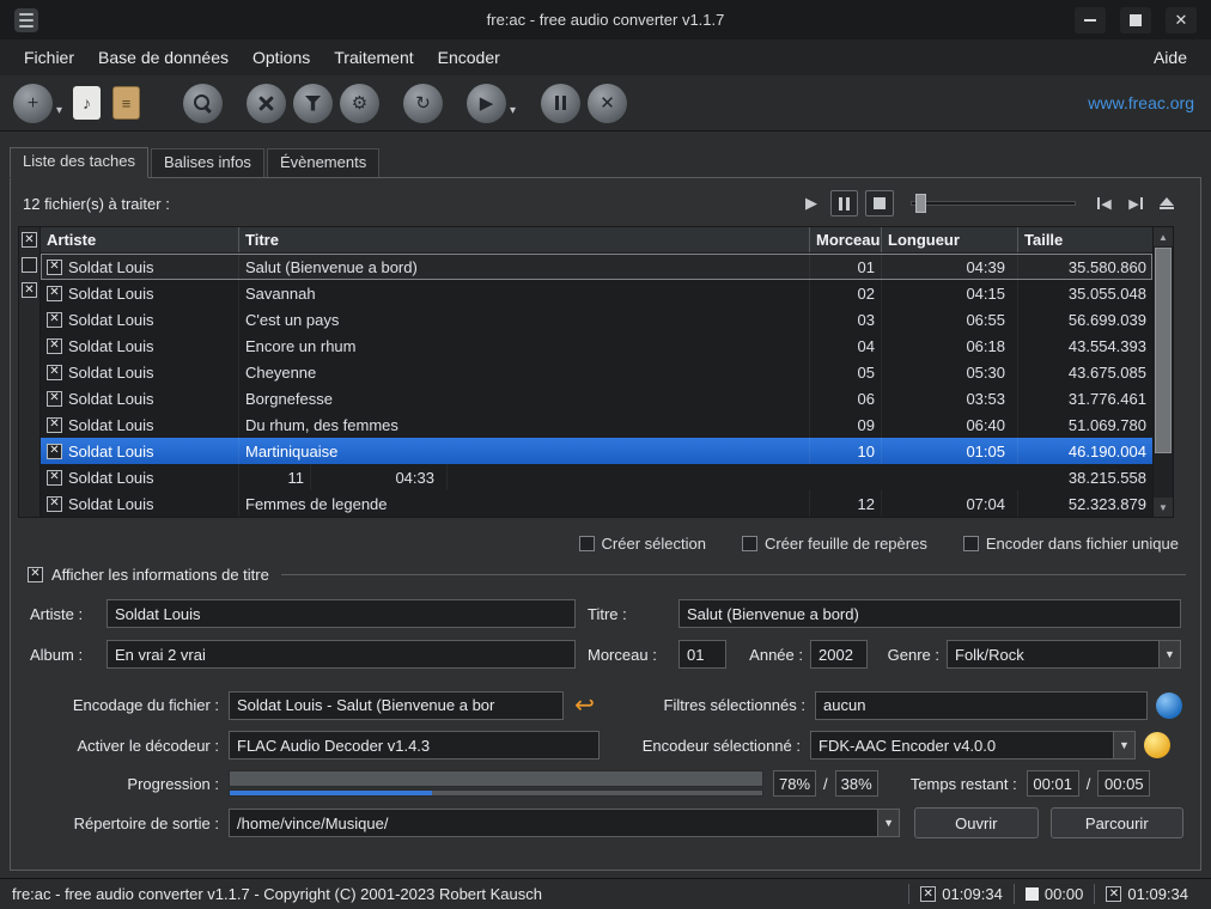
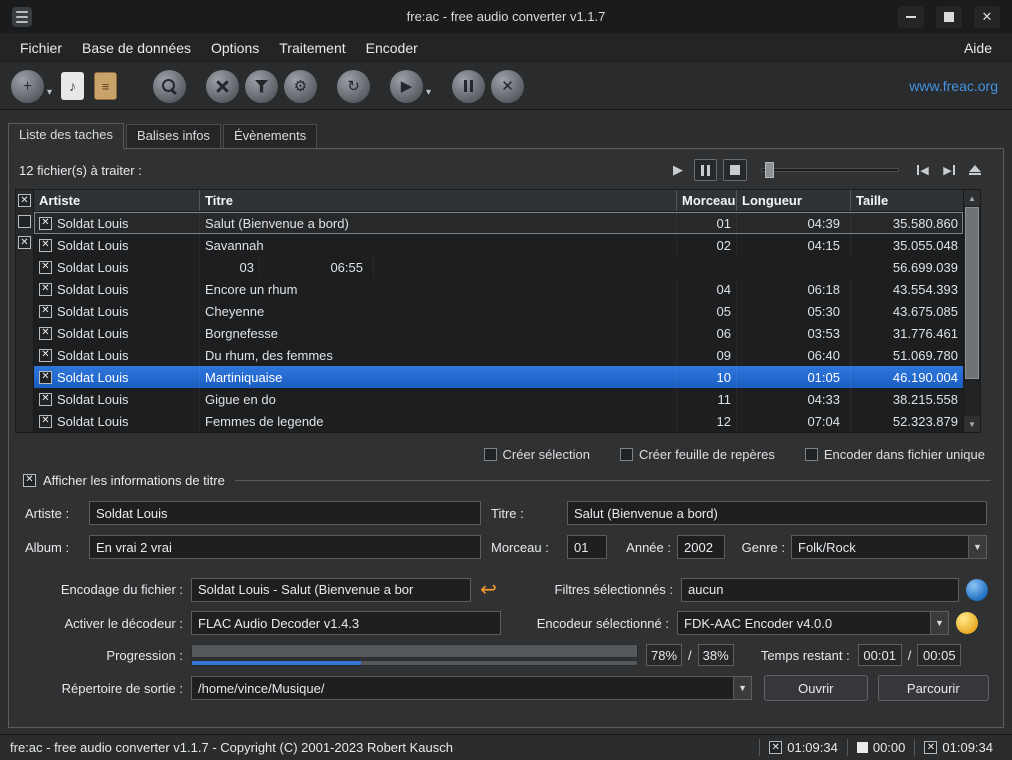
  fre:ac - free audio converter v1.1.7
  ✕
  Fichier
  Base de données
  Options
  Traitement
  Encoder
  Aide
  ＋
  ▾
  ♪
  ≡
  ⚙
  ↻
  ▶
  ▾
  ✕
  www.freac.org
  Liste des taches
  Balises infos
  Évènements
  12 fichier(s) à traiter :
  ▶
  ◀
  ▶
  Artiste
  Titre
  Morceau
  Longueur
  Taille
  Soldat Louis
  Salut (Bienvenue a bord)
  01
  04:39
  35.580.860
  Soldat Louis
  Savannah
  02
  04:15
  35.055.048
  Soldat Louis
- C'est un pays
  03
  06:55
  56.699.039
  Soldat Louis
  Encore un rhum
  04
  06:18
  43.554.393
  Soldat Louis
  Cheyenne
  05
  05:30
  43.675.085
  Soldat Louis
  Borgnefesse
  06
  03:53
  31.776.461
  Soldat Louis
  Du rhum, des femmes
  09
  06:40
  51.069.780
  Soldat Louis
  Martiniquaise
  10
  01:05
  46.190.004
  Soldat Louis
+ Gigue en do
  11
  04:33
  38.215.558
  Soldat Louis
  Femmes de legende
  12
  07:04
  52.323.879
  ▲
  ▼
  Créer sélection
  Créer feuille de repères
  Encoder dans fichier unique
  Afficher les informations de titre
  Artiste :
  Soldat Louis
  Titre :
  Salut (Bienvenue a bord)
  Album :
  En vrai 2 vrai
  Morceau :
  01
  Année :
  2002
  Genre :
  Folk/Rock
  ▼
  Encodage du fichier :
  Soldat Louis - Salut (Bienvenue a bor
  ↩
  Filtres sélectionnés :
  aucun
  Activer le décodeur :
  FLAC Audio Decoder v1.4.3
  Encodeur sélectionné :
  FDK-AAC Encoder v4.0.0
  ▼
  Progression :
  78%
  /
  38%
  Temps restant :
  00:01
  /
  00:05
  Répertoire de sortie :
  /home/vince/Musique/
  ▼
  Ouvrir
  Parcourir
  fre:ac - free audio converter v1.1.7 - Copyright (C) 2001-2023 Robert Kausch
  01:09:34
  00:00
  01:09:34
